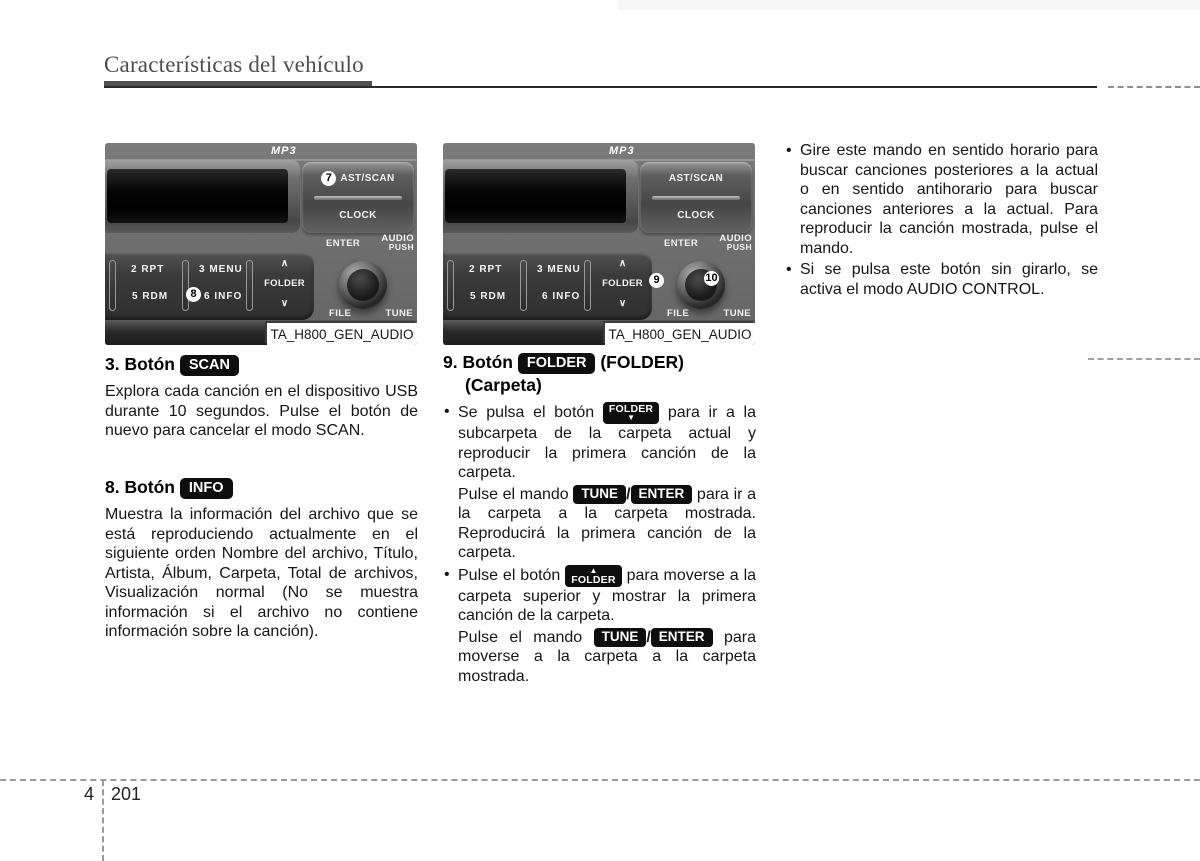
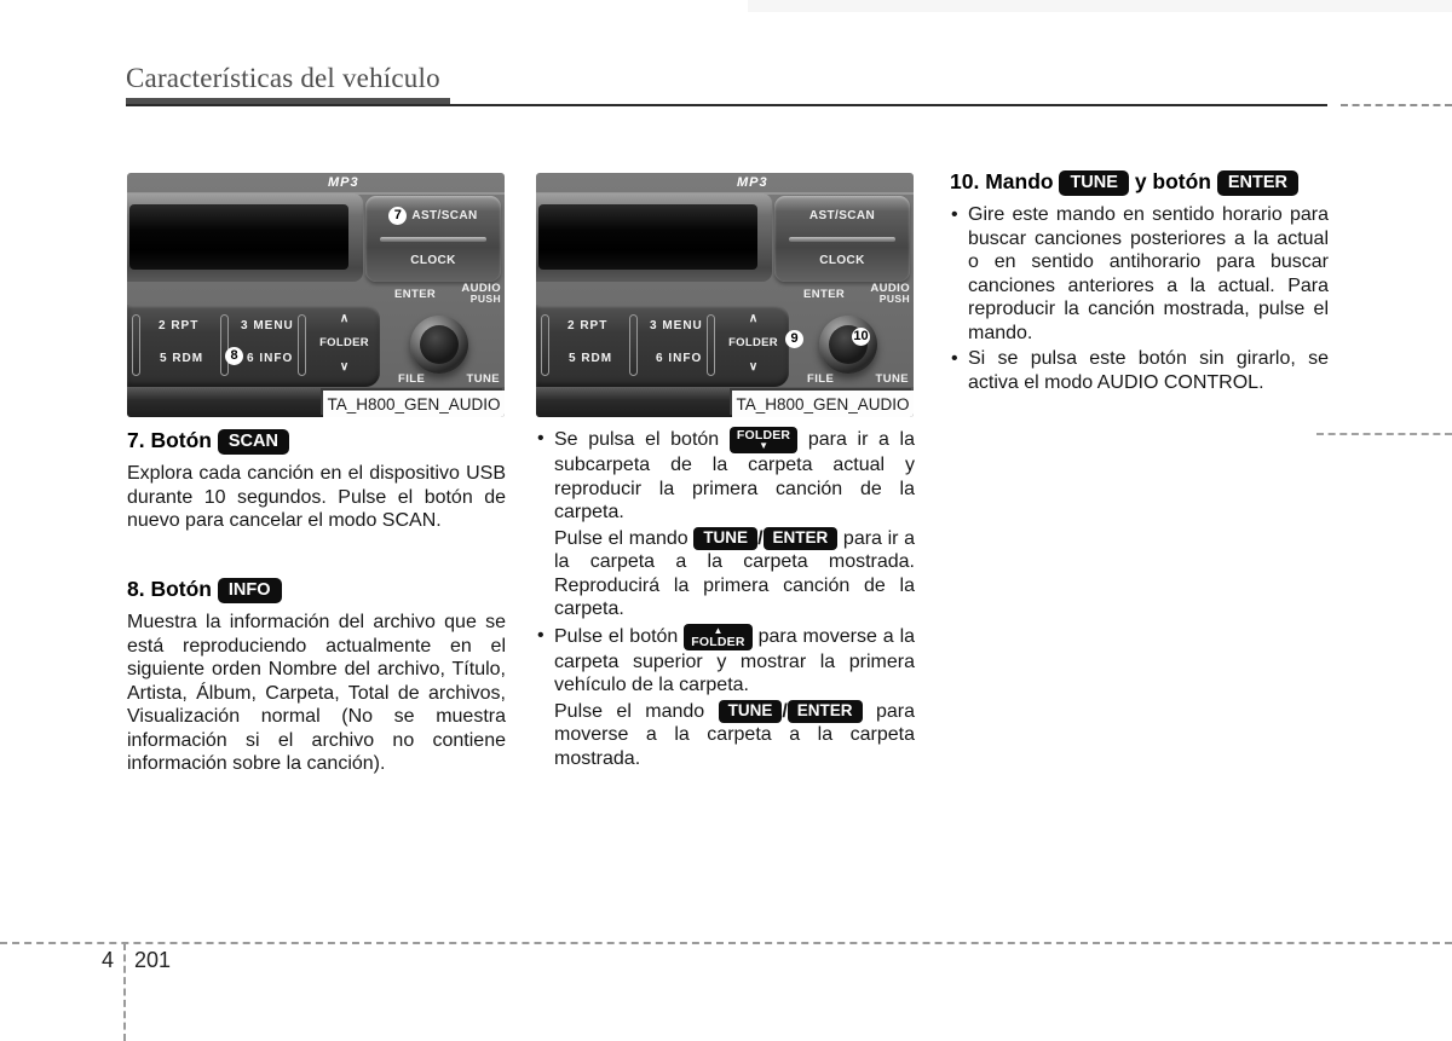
  Características del vehículo
  MP3
  7
  AST/SCAN
  CLOCK
  2 RPT
  3 MENU
  5 RDM
  6 INFO
  8
  ∧
  FOLDER
  ∨
  ENTER
  AUDIO
  PUSH
  FILE
  TUNE
  TA_H800_GEN_AUDIO
  MP3
  AST/SCAN
  CLOCK
  2 RPT
  3 MENU
  5 RDM
  6 INFO
  ∧
  FOLDER
  ∨
  9
  ENTER
  AUDIO
  PUSH
  10
  FILE
  TUNE
  TA_H800_GEN_AUDIO
- 3. Botón SCAN
+ 7. Botón SCAN
  Explora cada canción en el dispositivo USB durante 10 segundos. Pulse el botón de nuevo para cancelar el modo SCAN.
  8. Botón INFO
  Muestra la información del archivo que se está reproduciendo actualmente en el siguiente orden Nombre del archivo, Título, Artista, Álbum, Carpeta, Total de archivos, Visualización normal (No se muestra información si el archivo no contiene información sobre la canción).
- 9. Botón FOLDER (FOLDER)
- (Carpeta)
  Se pulsa el botón
  FOLDER
  ▼
  para ir a la subcarpeta de la carpeta actual y reproducir la primera canción de la carpeta.
  Pulse el mando TUNE / ENTER para ir a la carpeta a la carpeta mostrada. Reproducirá la primera canción de la carpeta.
  Pulse el botón
  ▲
  FOLDER
- para moverse a la carpeta superior y mostrar la primera canción de la carpeta.
+ para moverse a la carpeta superior y mostrar la primera vehículo de la carpeta.
  Pulse el mando TUNE / ENTER para moverse a la carpeta a la carpeta mostrada.
+ 10. Mando TUNE y botón ENTER
  Gire este mando en sentido horario para buscar canciones posteriores a la actual o en sentido antihorario para buscar canciones anteriores a la actual. Para reproducir la canción mostrada, pulse el mando.
  Si se pulsa este botón sin girarlo, se activa el modo AUDIO CONTROL.
  4
  201
